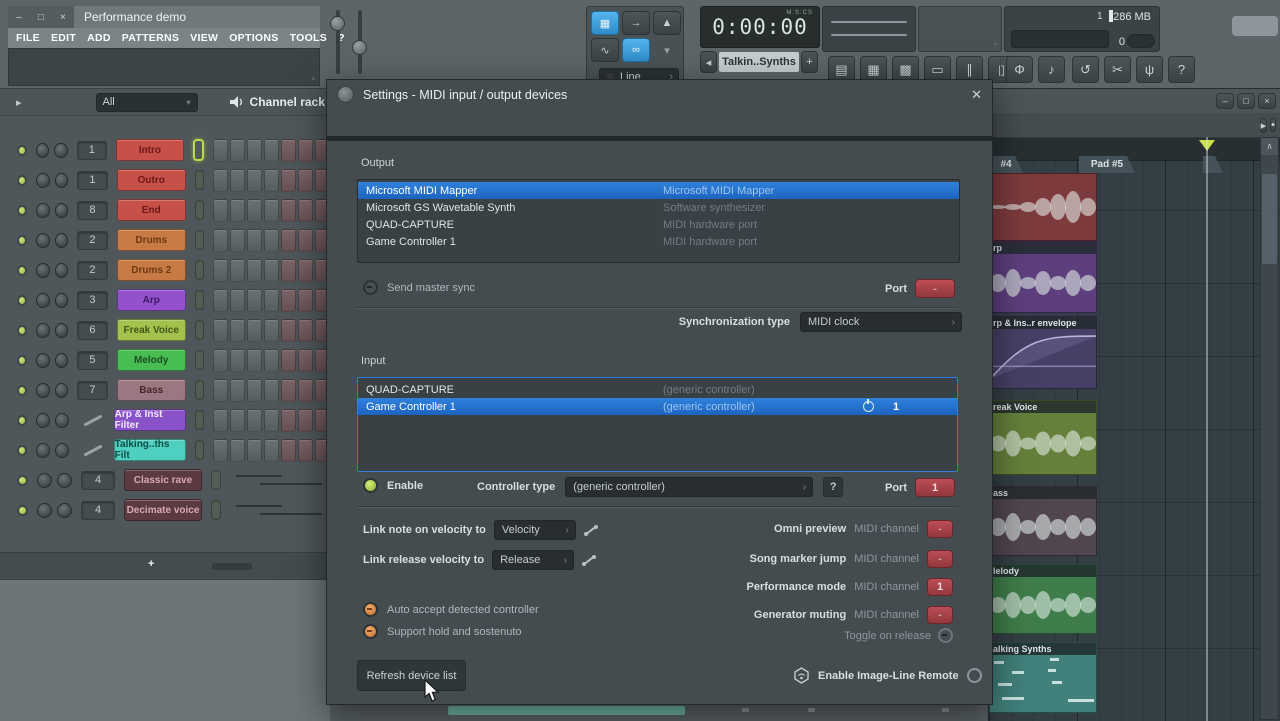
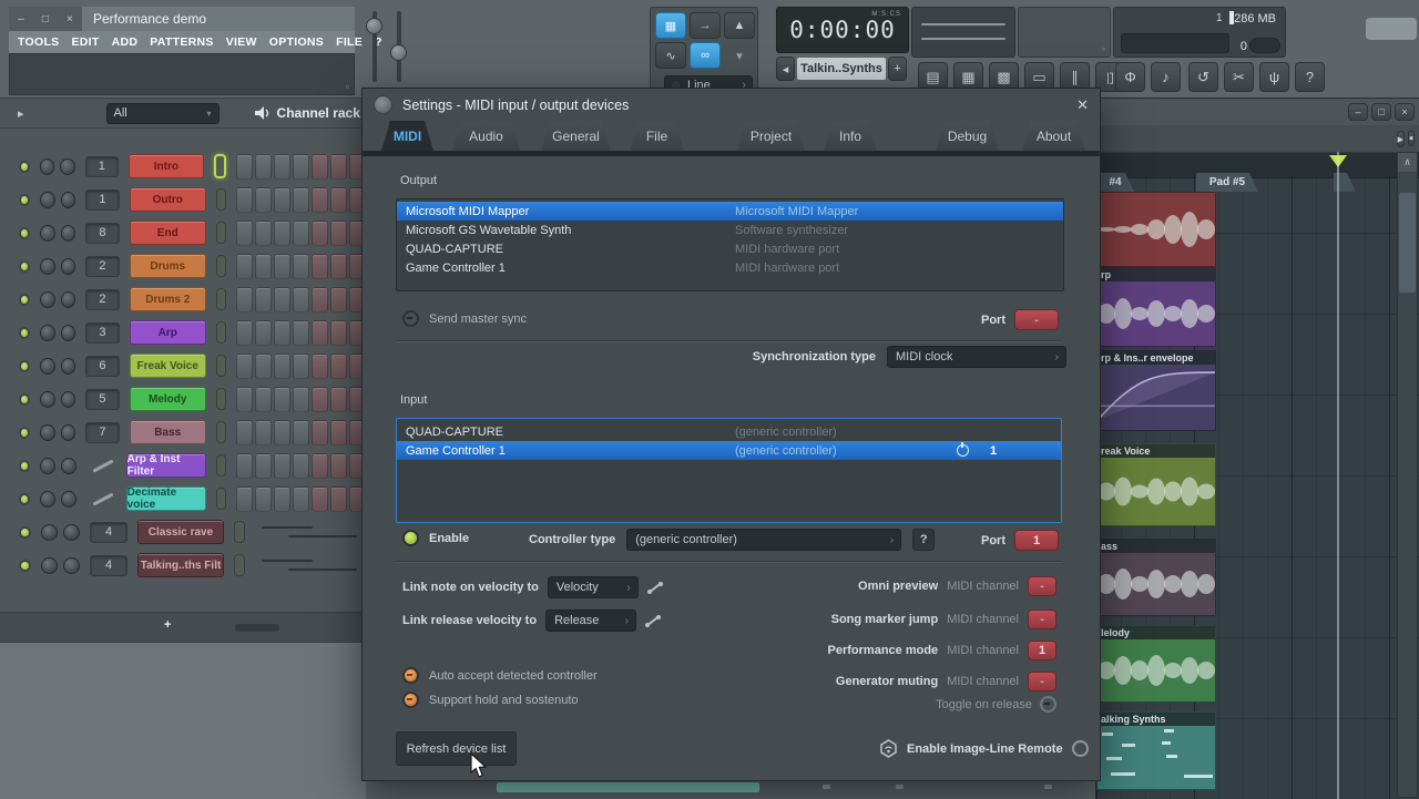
  –
  □
  ×
  Performance demo
- FILE
+ TOOLS
  EDIT
  ADD
  PATTERNS
  VIEW
  OPTIONS
- TOOLS
+ FILE
  ?
  ▫
  ▦
  →
  ▲
  ∿
  ∞
  ▾
  Line
  ›
  0:00:00
  ◂
  Talkin..Synths
  +
  ◦
  286 MB
  1
  0
  ▤
  ▦
  ▩
  ▭
  ∥
  ▯
  Φ
  ♪
  ↺
  ✂
  ψ
  ?
  ▸
  All
  ▾
  Channel rack
  1
  Intro
  1
  Outro
  8
  End
  2
  Drums
  2
  Drums 2
  3
  Arp
  6
  Freak Voice
  5
  Melody
  7
  Bass
  Arp & Inst Filter
- Talking..ths Filt
+ Decimate voice
  4
  Classic rave
  4
- Decimate voice
+ Talking..ths Filt
  +
  –
  □
  ×
  ▸
  ▪
  #4
  Pad #5
  rp
  rp & Ins..r envelope
  reak Voice
  ass
  lelody
  alking Synths
  ∧
  Settings - MIDI input / output devices
  ✕
+ MIDI
+ Audio
+ General
+ File
+ Project
+ Info
+ Debug
+ About
  Output
  Microsoft MIDI Mapper
  Microsoft MIDI Mapper
  Microsoft GS Wavetable Synth
  Software synthesizer
  QUAD-CAPTURE
  MIDI hardware port
  Game Controller 1
  MIDI hardware port
  Send master sync
  Port
  -
  Synchronization type
  MIDI clock
  ›
  Input
  QUAD-CAPTURE
  (generic controller)
  Game Controller 1
  (generic controller)
  1
  Enable
  Controller type
  (generic controller)
  ›
  ?
  Port
  1
  Link note on velocity to
  Velocity
  ›
  Link release velocity to
  Release
  ›
  Omni preview
  MIDI channel
  -
  Song marker jump
  MIDI channel
  -
  Performance mode
  MIDI channel
  1
  Generator muting
  MIDI channel
  -
  Auto accept detected controller
  Support hold and sostenuto
  Toggle on release
  Refresh device list
  Enable Image-Line Remote
